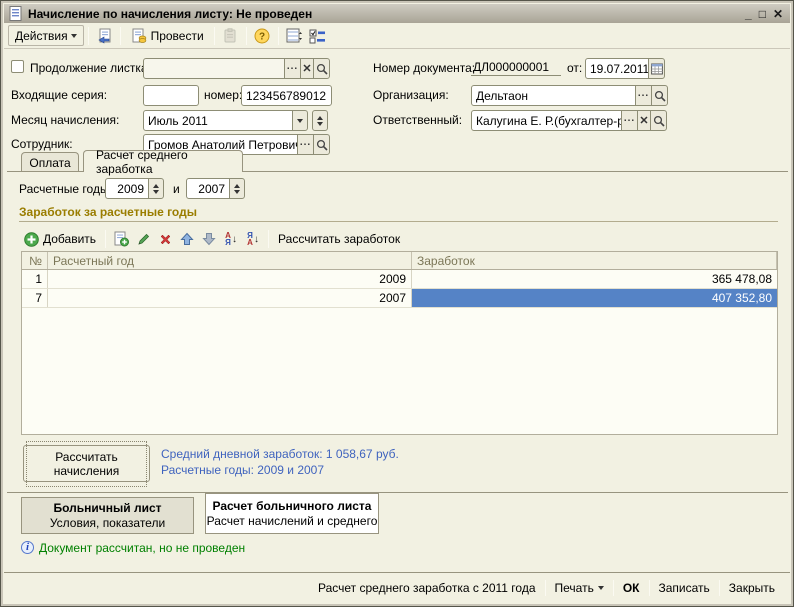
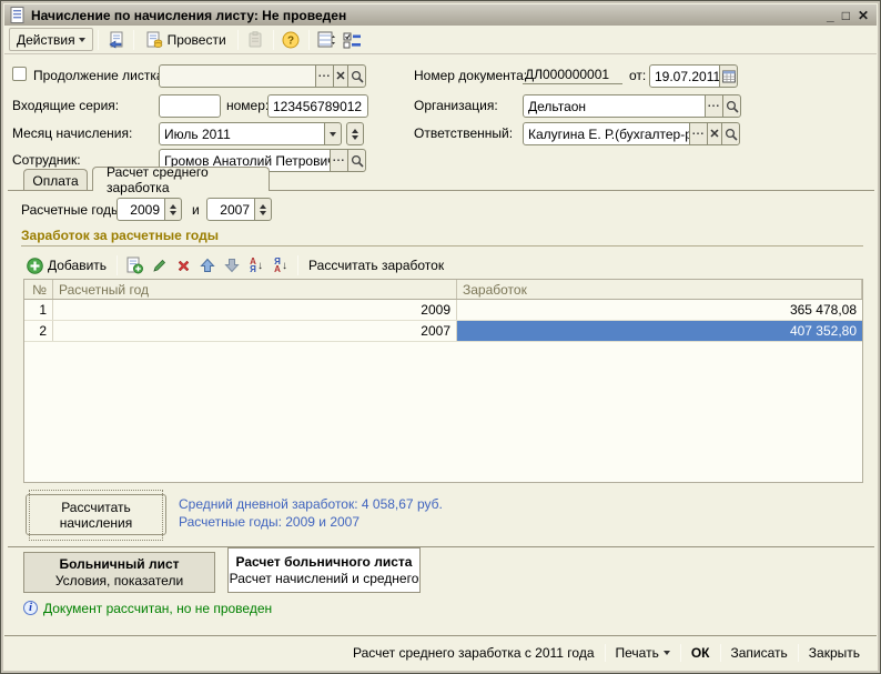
  Начисление по начисления листу: Не проведен
  _
  □
  ✕
  Действия
  Провести
  ?
  Продолжение листк
  ...
  ✕
  Входящие серия:
  номер
  123456789012
  Месяц начисления:
  Июль 2011
  Сотрудник:
  Громов Анатолий Петрови
  ...
  Номер документа:
  ДЛ000000001
  от:
  19.07.2011
  Организация:
  Дельтаон
  ...
  Ответственный:
  Калугина Е. Р.(бухгалтер-
  ...
  ✕
  Оплата
  Расчет среднего заработка
  Расчетные год
  2009
  и
  2007
  Заработок за расчетные годы
  Добавить
  А
  Я
  ↓
  Я
  А
  ↓
  Рассчитать заработок
  №
  Расчетный год
  Заработок
  1
  2009
  365 478,08
- 7
+ 2
  2007
  407 352,80
  Рассчитать начисления
- Средний дневной заработок: 1 058,67 руб.
+ Средний дневной заработок: 4 058,67 руб.
  Расчетные годы: 2009 и 2007
  Больничный лист
  Условия, показатели
  Расчет больничного листа
  Расчет начислений и среднего
  i
  Документ рассчитан, но не проведен
  Расчет среднего заработка с 2011 года
  Печать
  ОК
  Записать
  Закрыть
